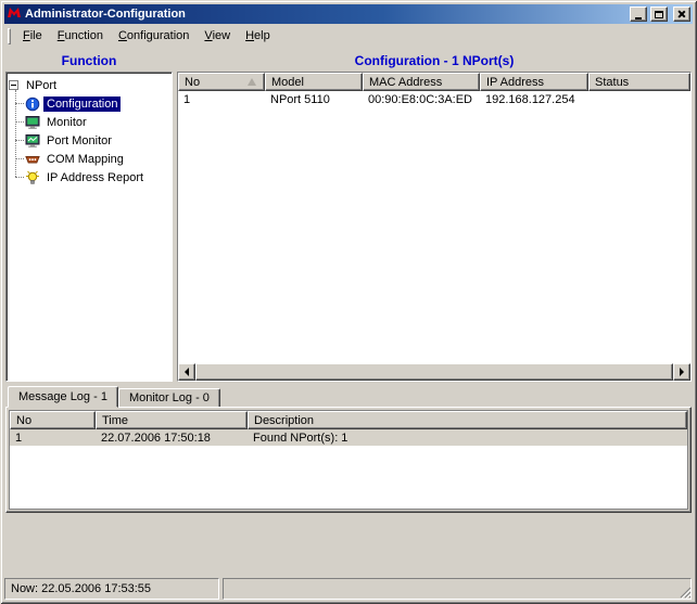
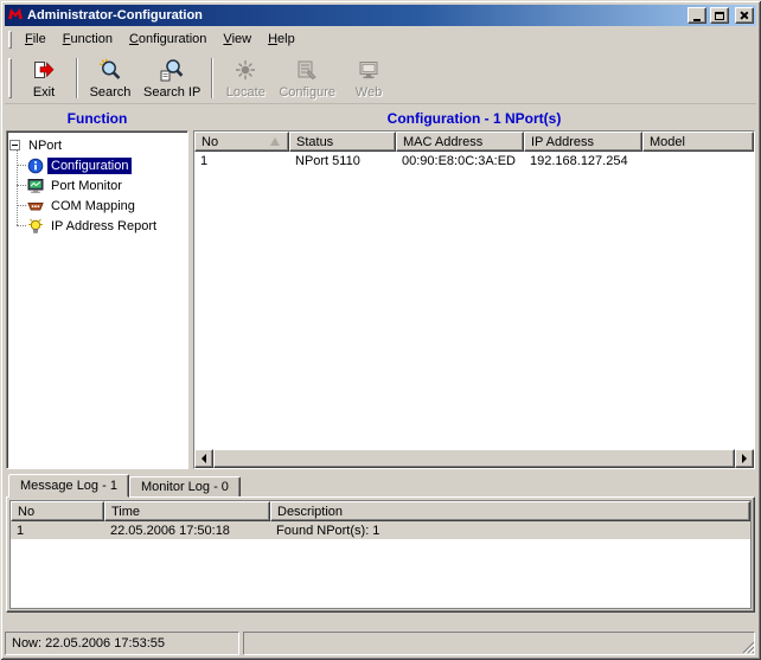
  Administrator-Configuration
  File
  Function
  Configuration
  View
  Help
+ Exit
+ Search
+ Search IP
+ Locate
+ Configure
+ Web
  Function
  NPort
  Configuration
- Monitor
  Port Monitor
  COM Mapping
  IP Address Report
  Configuration - 1 NPort(s)
  No
- Model
+ Status
  MAC Address
  IP Address
- Status
+ Model
  1
  NPort 5110
  00:90:E8:0C:3A:ED
  192.168.127.254
  Message Log - 1
  Monitor Log - 0
  No
  Time
  Description
  1
- 22.07.2006 17:50:18
+ 22.05.2006 17:50:18
  Found NPort(s): 1
  Now: 22.05.2006 17:53:55
